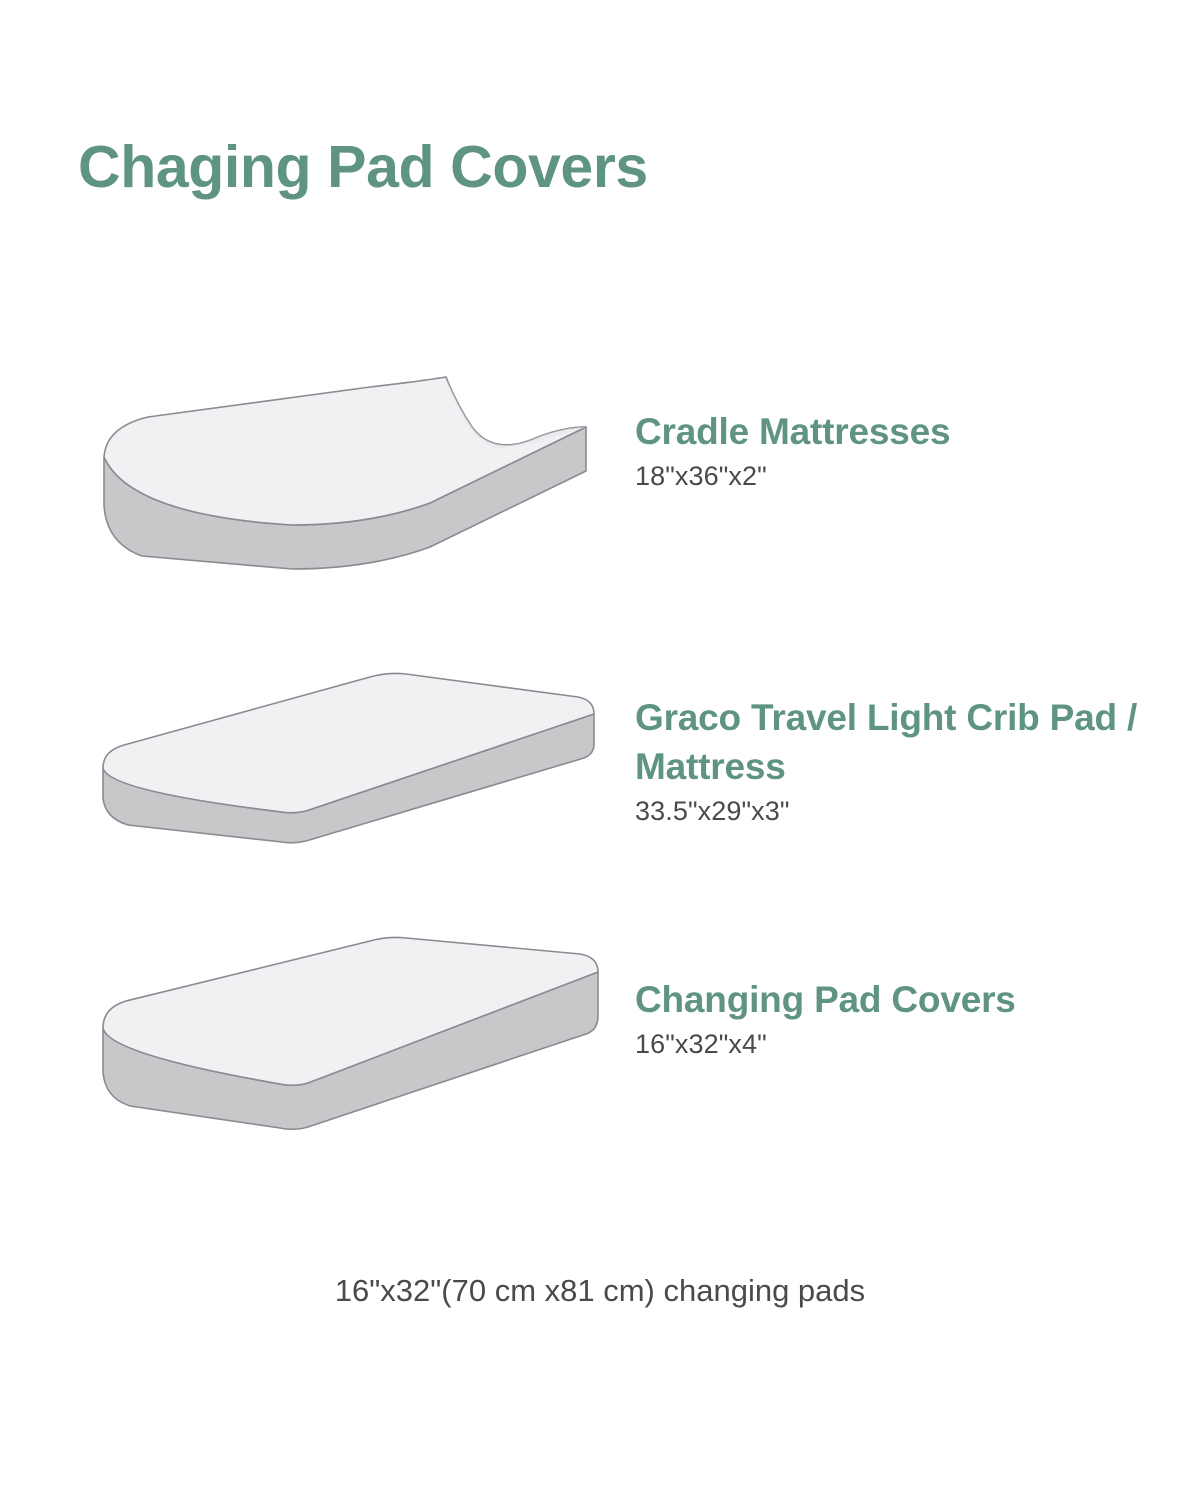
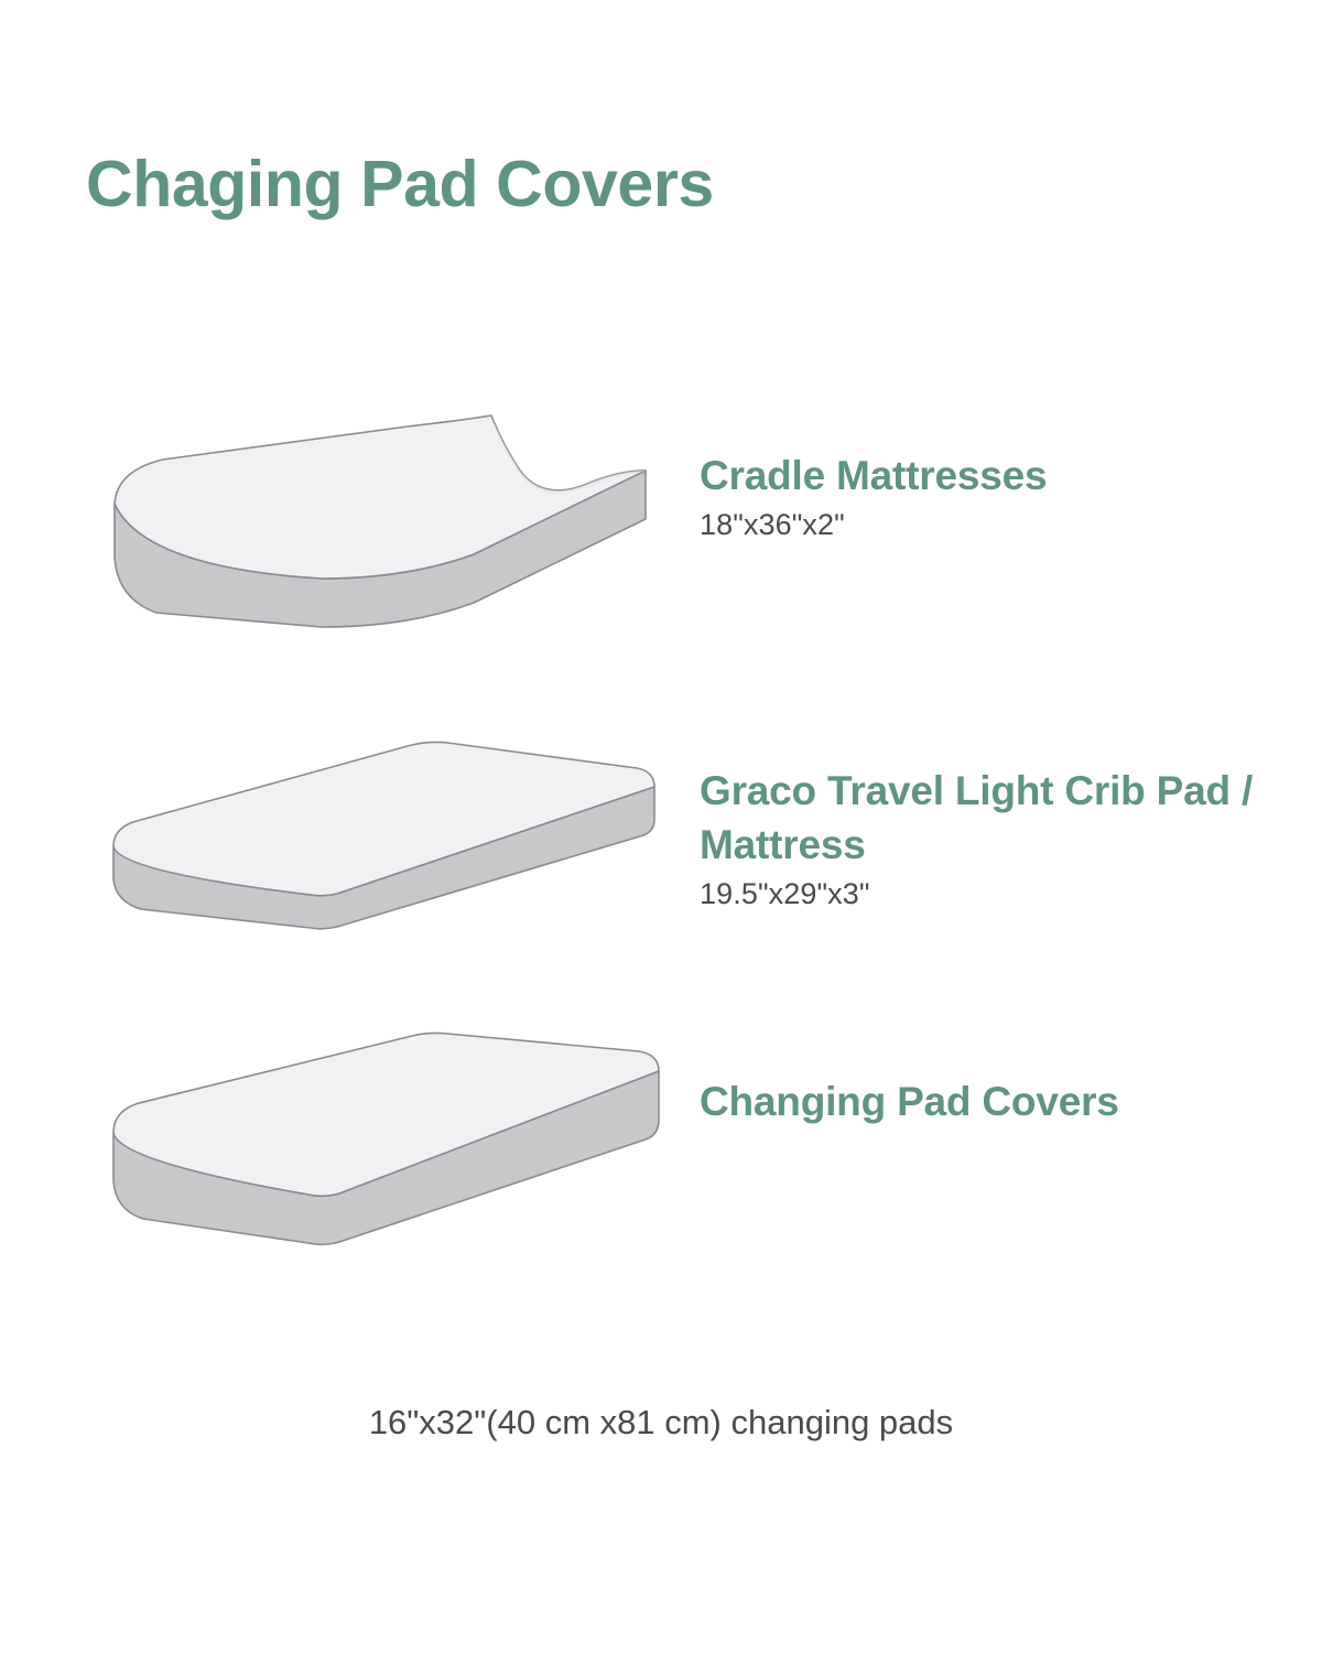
  Chaging Pad Covers
  Cradle Mattresses
  18"x36"x2"
  Graco Travel Light Crib Pad / Mattress
- 33.5"x29"x3"
+ 19.5"x29"x3"
  Changing Pad Covers
- 16"x32"x4"
- 16"x32"(70 cm x81 cm) changing pads
+ 16"x32"(40 cm x81 cm) changing pads
